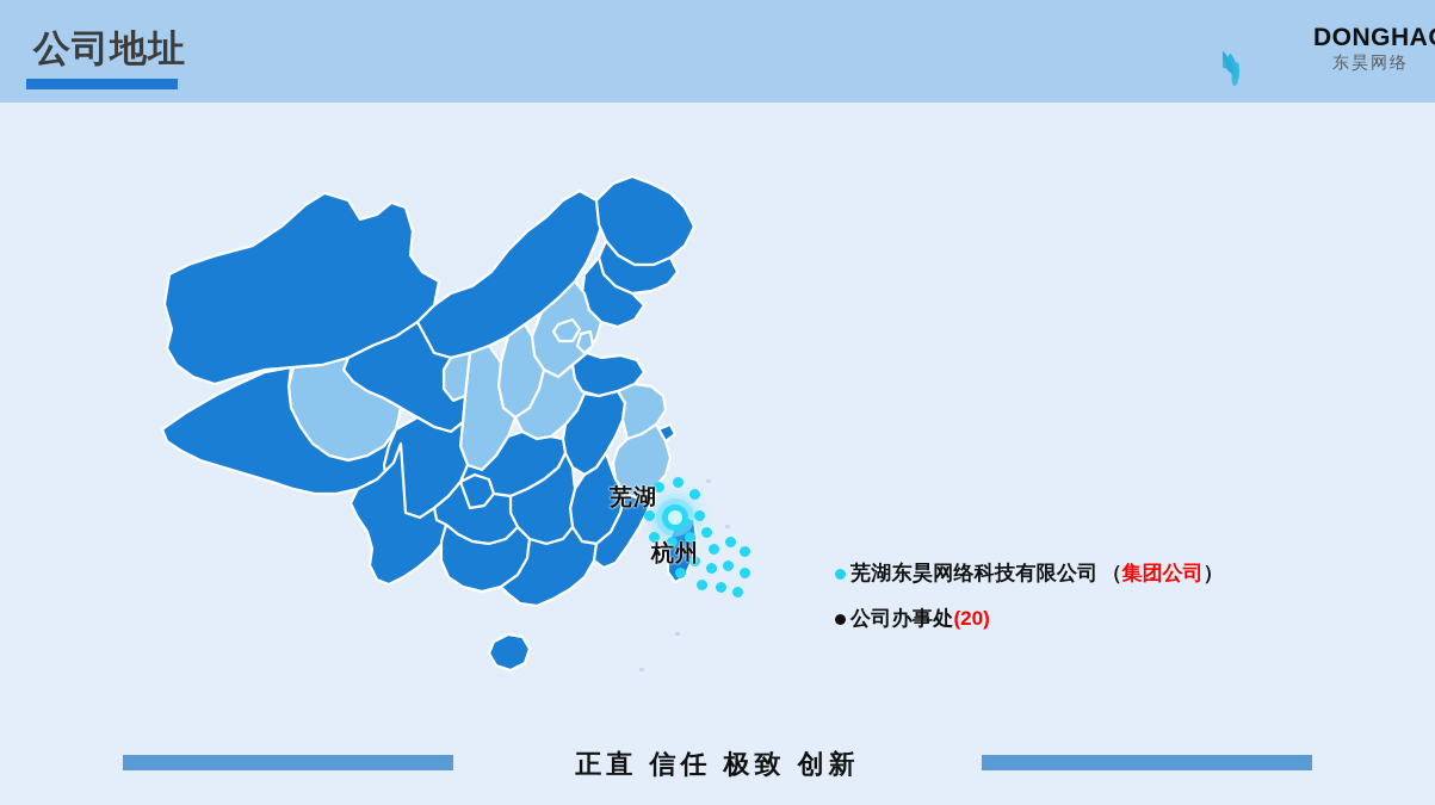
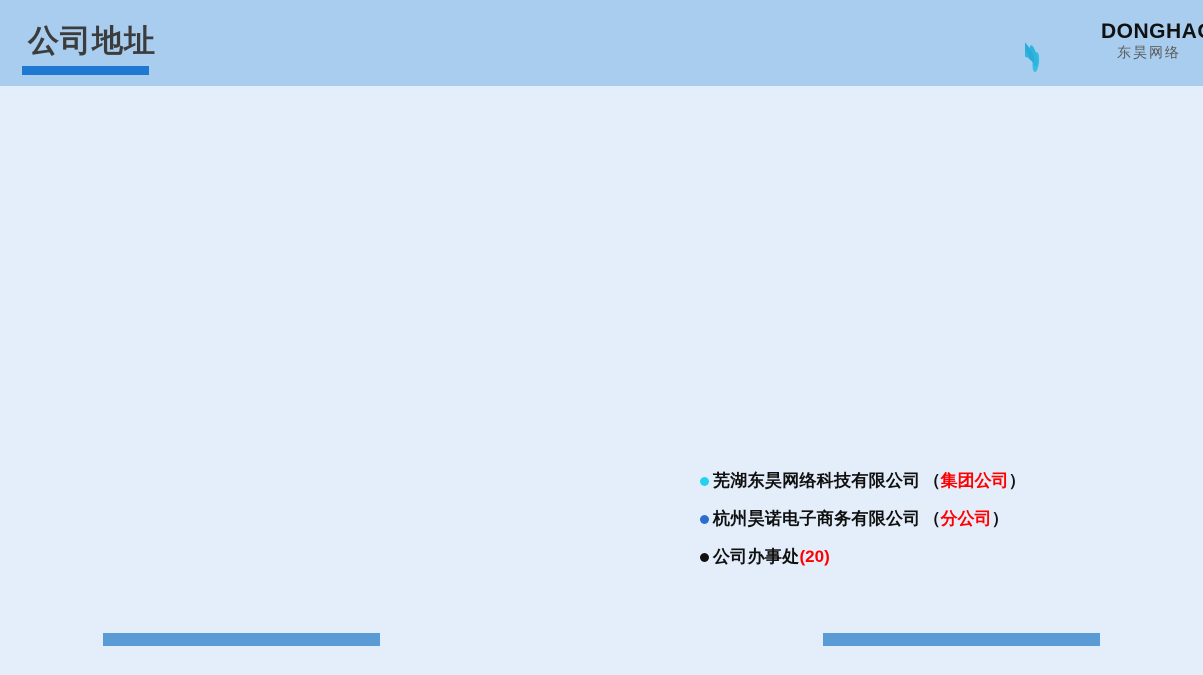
  公司地址
  DONGHA
  东昊网络
- 芜湖
- 杭州
  芜湖东昊网络科技有限公司
  （集团公司）
+ 杭州昊诺电子商务有限公司
+ （分公司）
  公司办事处
  (20)
- 正直 信任 极致 创新
